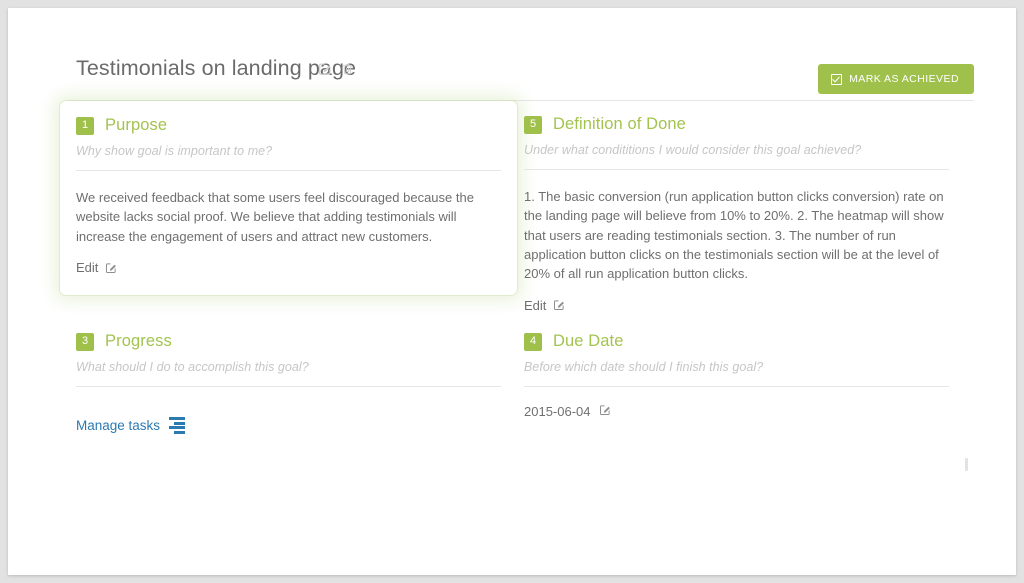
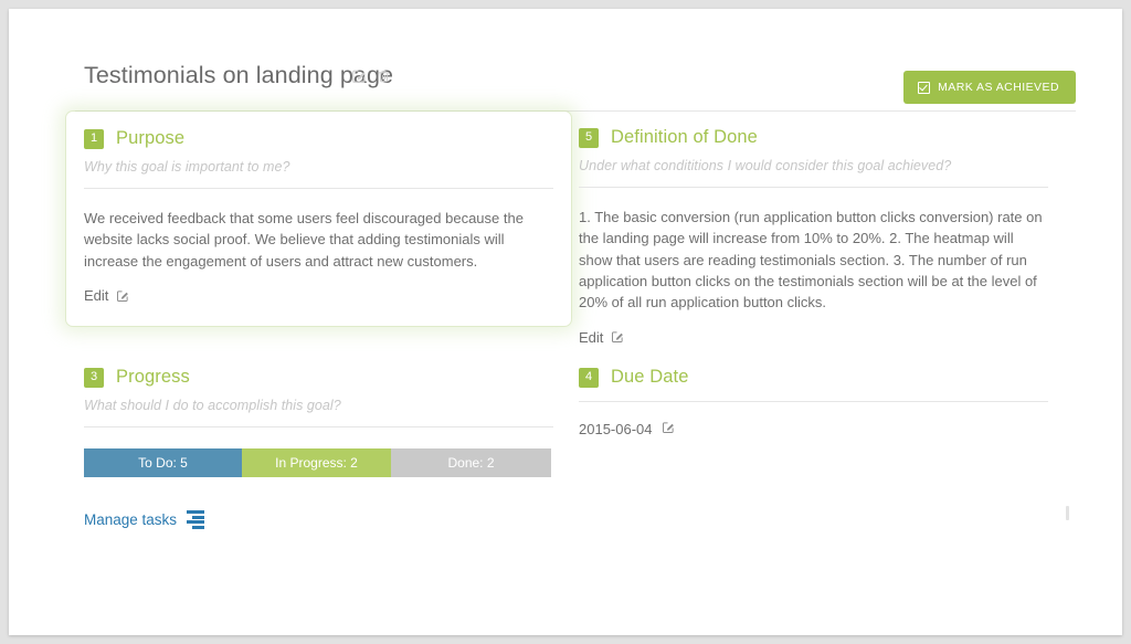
  Testimonials on landing page
  MARK AS ACHIEVED
  1
  Purpose
- Why show goal is important to me?
+ Why this goal is important to me?
  We received feedback that some users feel discouraged because the website lacks social proof. We believe that adding testimonials will increase the engagement of users and attract new customers.
  Edit
  5
  Definition of Done
  Under what condititions I would consider this goal achieved?
- 1. The basic conversion (run application button clicks conversion) rate on the landing page will believe from 10% to 20%. 2. The heatmap will show that users are reading testimonials section. 3. The number of run application button clicks on the testimonials section will be at the level of 20% of all run application button clicks.
+ 1. The basic conversion (run application button clicks conversion) rate on the landing page will increase from 10% to 20%. 2. The heatmap will show that users are reading testimonials section. 3. The number of run application button clicks on the testimonials section will be at the level of 20% of all run application button clicks.
  Edit
  3
  Progress
  What should I do to accomplish this goal?
+ To Do: 5
+ In Progress: 2
+ Done: 2
  Manage tasks
  4
  Due Date
- Before which date should I finish this goal?
  2015-06-04
